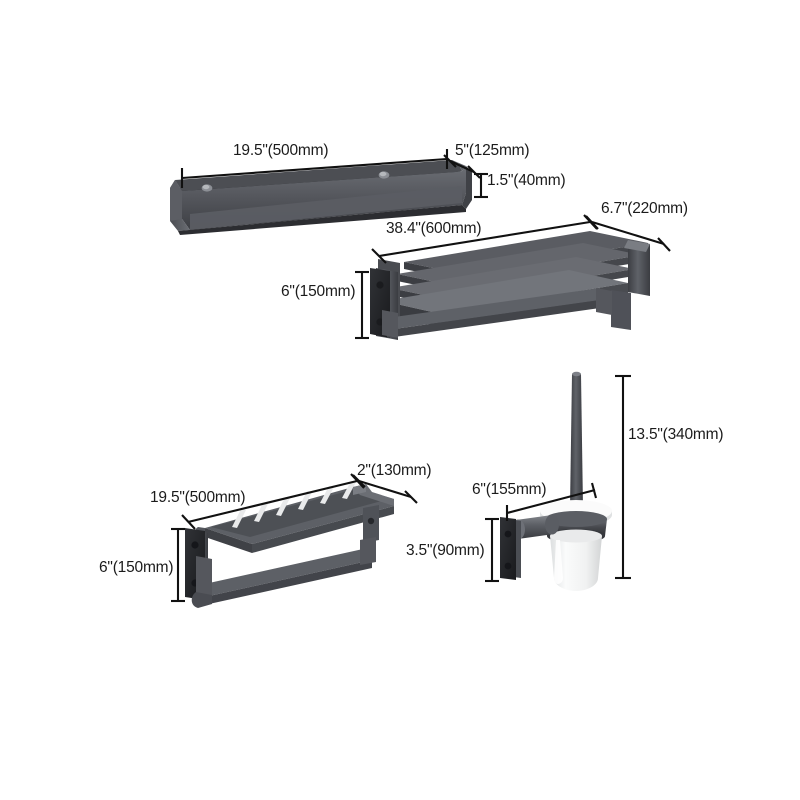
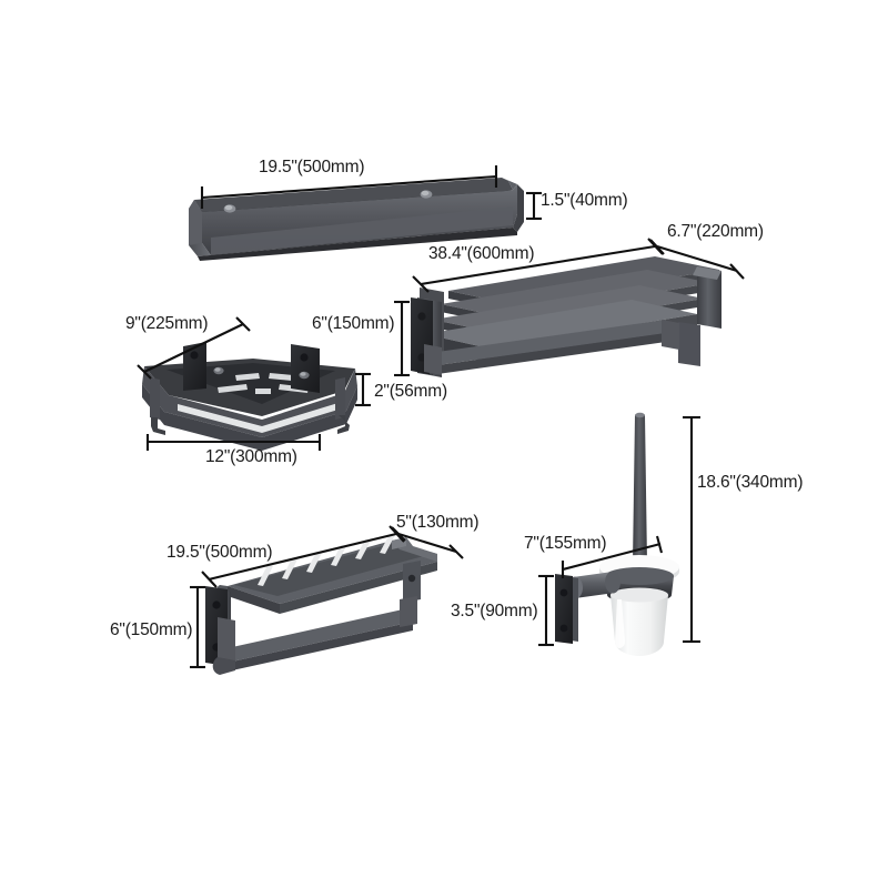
  19.5"(500mm)
- 5"(125mm)
  1.5"(40mm)
  38.4"(600mm)
  6.7"(220mm)
  6"(150mm)
+ 9"(225mm)
+ 2"(56mm)
+ 12"(300mm)
  19.5"(500mm)
- 2"(130mm)
+ 5"(130mm)
  6"(150mm)
- 13.5"(340mm)
+ 18.6"(340mm)
- 6"(155mm)
+ 7"(155mm)
  3.5"(90mm)
